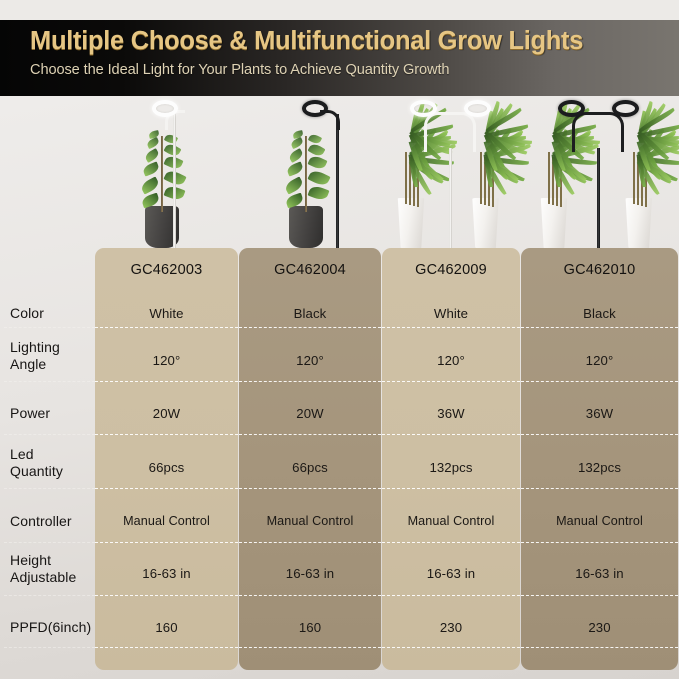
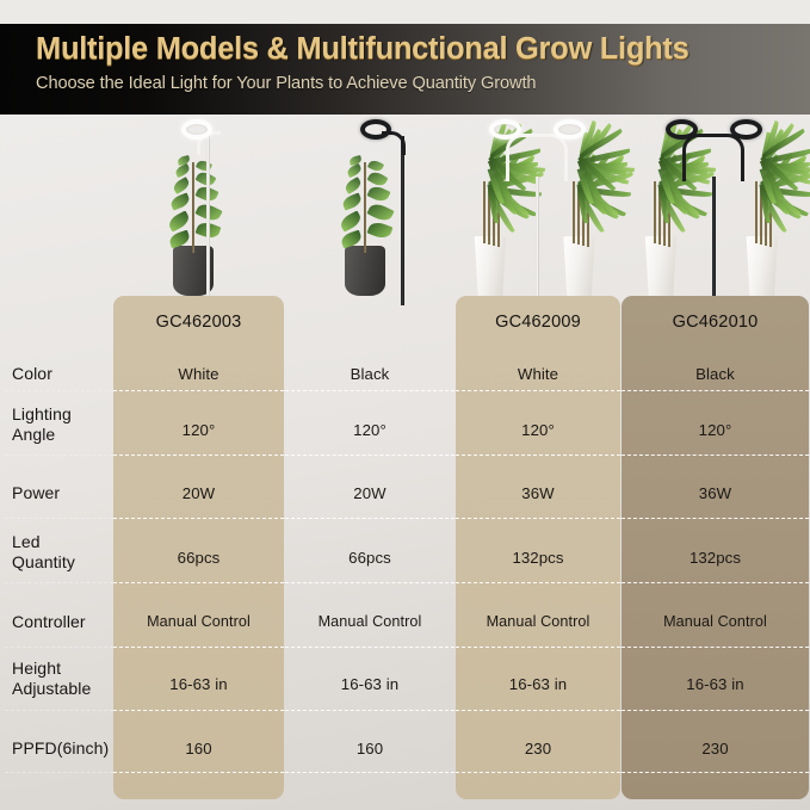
- Multiple Choose & Multifunctional Grow Lights
+ Multiple Models & Multifunctional Grow Lights
  Choose the Ideal Light for Your Plants to Achieve Quantity Growth
  GC462003
  White
  120°
  20W
  66pcs
  Manual Control
  16-63 in
  160
- GC462004
  Black
  120°
  20W
  66pcs
  Manual Control
  16-63 in
  160
  GC462009
  White
  120°
  36W
  132pcs
  Manual Control
  16-63 in
  230
  GC462010
  Black
  120°
  36W
  132pcs
  Manual Control
  16-63 in
  230
  Color
  Lighting
  Angle
  Power
  Led
  Quantity
  Controller
  Height
  Adjustable
  PPFD(6inch)
